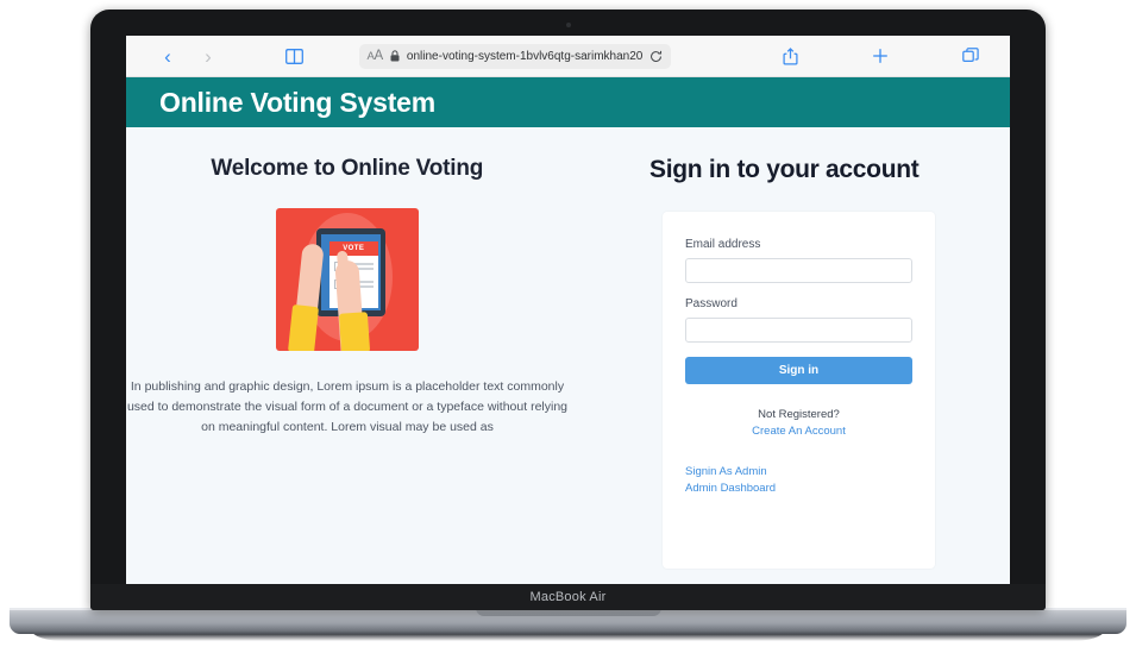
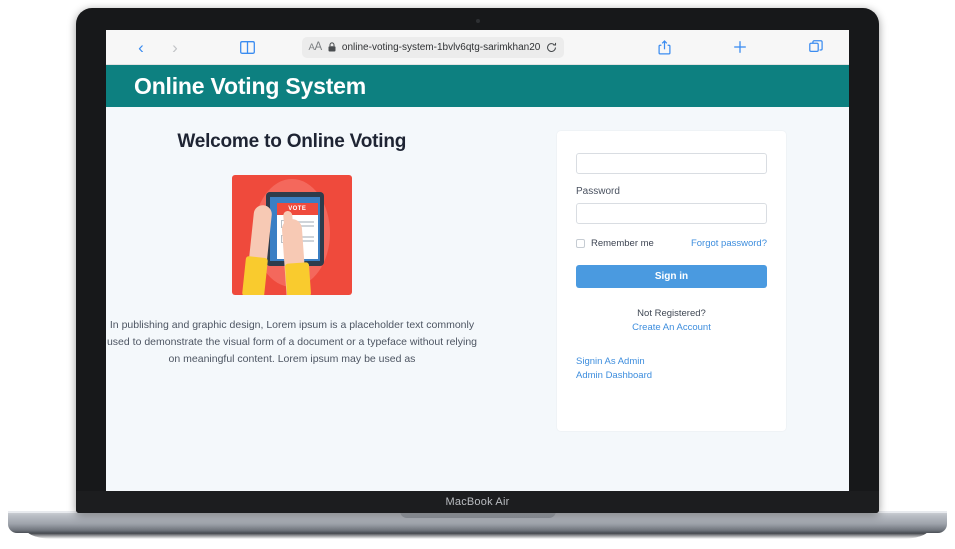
  ‹
  ›
  AA
  online-voting-system-1bvlv6qtg-sarimkhan20
  Online Voting System
  Welcome to Online Voting
- In publishing and graphic design, Lorem ipsum is a placeholder text commonly used to demonstrate the visual form of a document or a typeface without relying on meaningful content. Lorem visual may be used as
+ In publishing and graphic design, Lorem ipsum is a placeholder text commonly used to demonstrate the visual form of a document or a typeface without relying on meaningful content. Lorem ipsum may be used as
- Sign in to your account
- Email address
  Password
+ Remember me
+ Forgot password?
  Sign in
  Not Registered?
  Create An Account
  Signin As Admin
  Admin Dashboard
  MacBook Air
